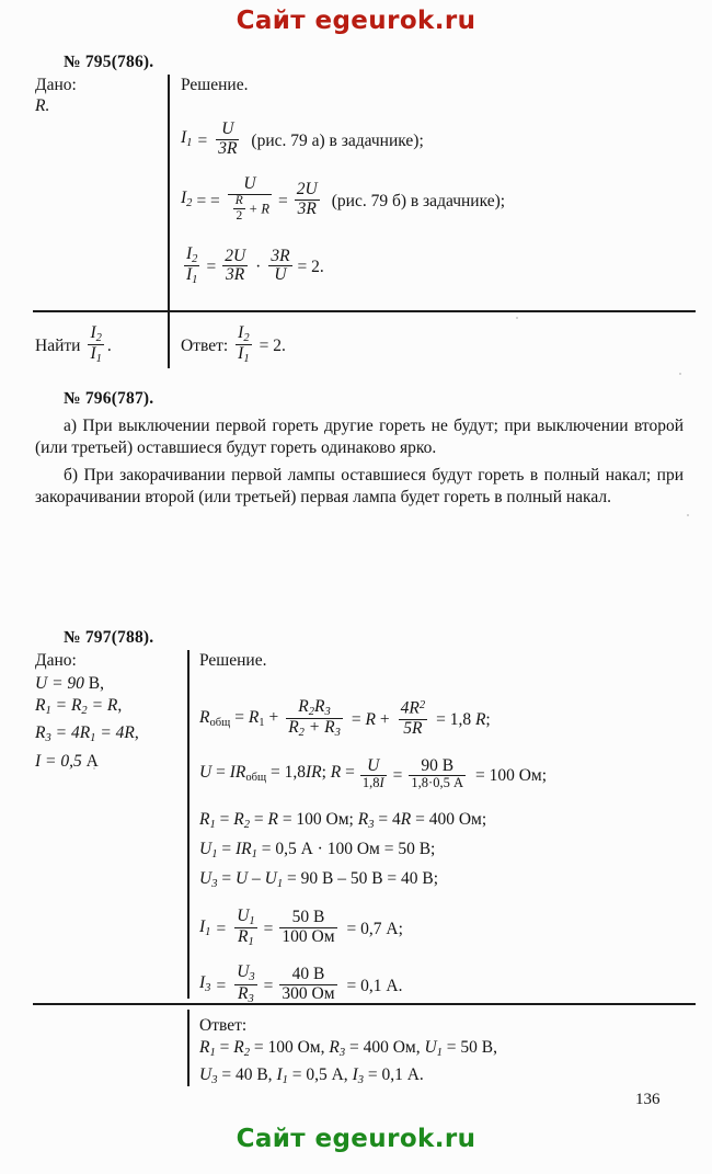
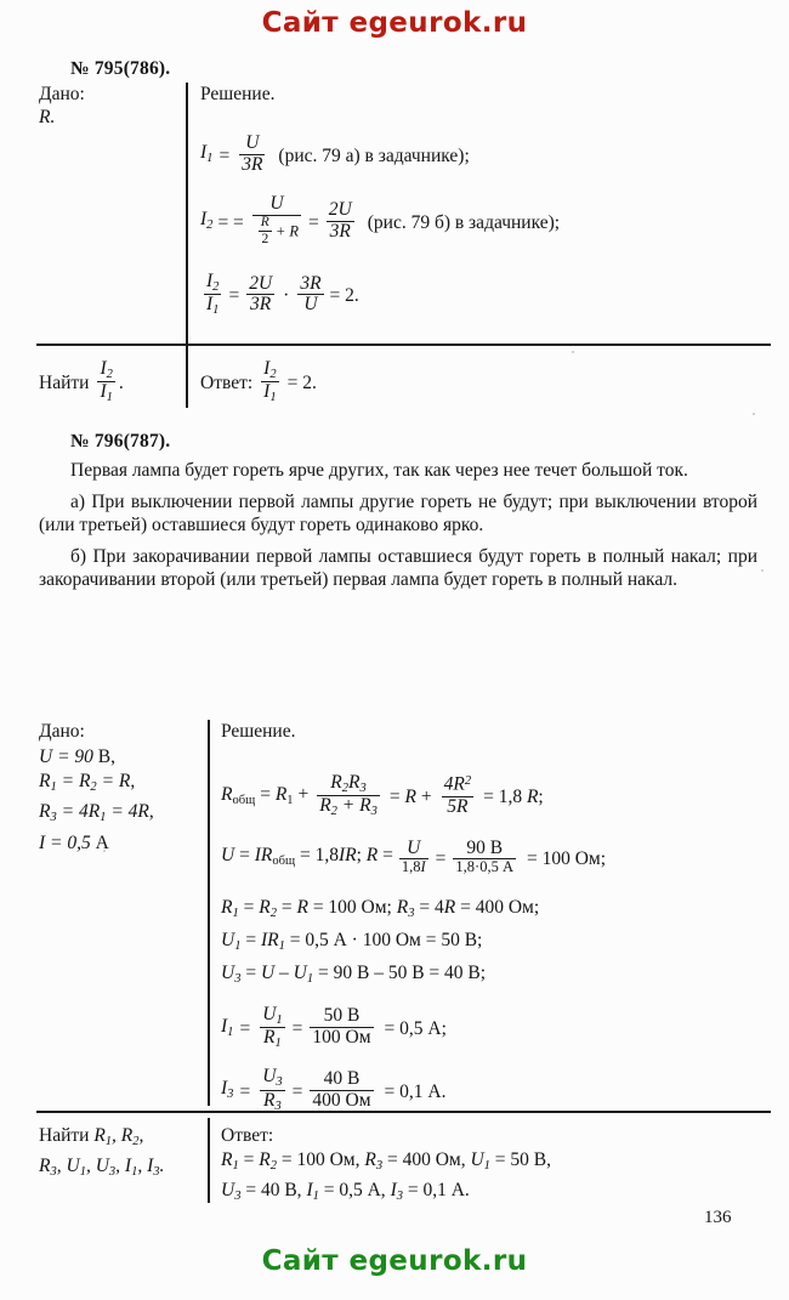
  Сайт egeurok.ru
  № 795(786).
  Дано:
  R.
  Решение.
  I1
  =
  U
  3R
  (рис. 79 а) в задачнике);
  I2
  = =
  U
  R
  2
  + R
  =
  2U
  3R
  (рис. 79 б) в задачнике);
  I2
  I1
  =
  2U
  3R
  ·
  3R
  U
  = 2.
  Найти
  I2
  I1
  .
  Ответ:
  I2
  I1
  = 2.
  № 796(787).
+ Первая лампа будет гореть ярче других, так как через нее течет большой ток.
- а) При выключении первой гореть другие гореть не будут; при выключении второй (или третьей) оставшиеся будут гореть одинаково ярко.
+ а) При выключении первой лампы другие гореть не будут; при выключении второй (или третьей) оставшиеся будут гореть одинаково ярко.
  б) При закорачивании первой лампы оставшиеся будут гореть в полный накал; при закорачивании второй (или третьей) первая лампа будет гореть в полный накал.
- № 797(788).
  Дано:
  U = 90 В,
  R1 = R2 = R,
  R3 = 4R1 = 4R,
  I = 0,5 А
  Решение.
  Rобщ
  = R1 +
  R2R3
  R2 + R3
  = R +
  4R2
  5R
  = 1,8 R;
  U = IRобщ = 1,8IR; R =
  U
  1,8I
  =
  90 В
  1,8·0,5 А
  = 100 Ом;
  R1 = R2 = R = 100 Ом; R3 = 4R = 400 Ом;
  U1 = IR1 = 0,5 А · 100 Ом = 50 В;
  U3 = U – U1 = 90 В – 50 В = 40 В;
  I1
  =
  U1
  R1
  =
  50 В
  100 Ом
- = 0,7 А;
+ = 0,5 А;
  I3
  =
  U3
  R3
  =
  40 В
- 300 Ом
+ 400 Ом
  = 0,1 А.
+ Найти R1, R2,
+ R3, U1, U3, I1, I3.
  Ответ:
  R1 = R2 = 100 Ом, R3 = 400 Ом, U1 = 50 В,
  U3 = 40 В, I1 = 0,5 А, I3 = 0,1 А.
  136
  Сайт egeurok.ru
